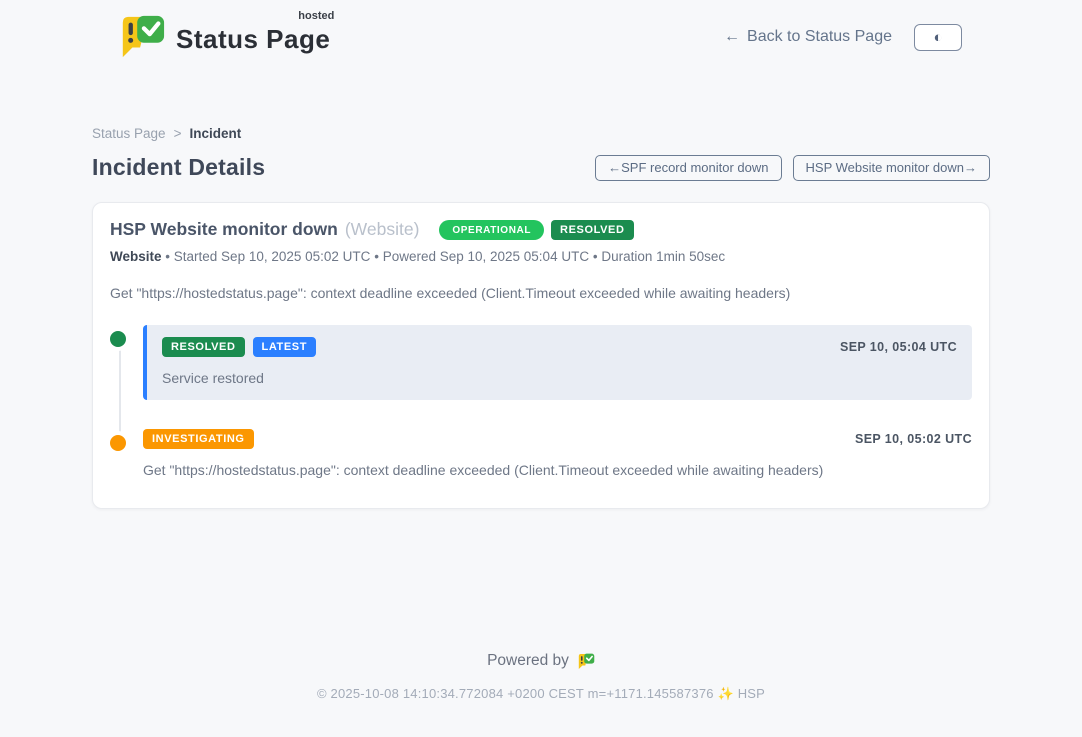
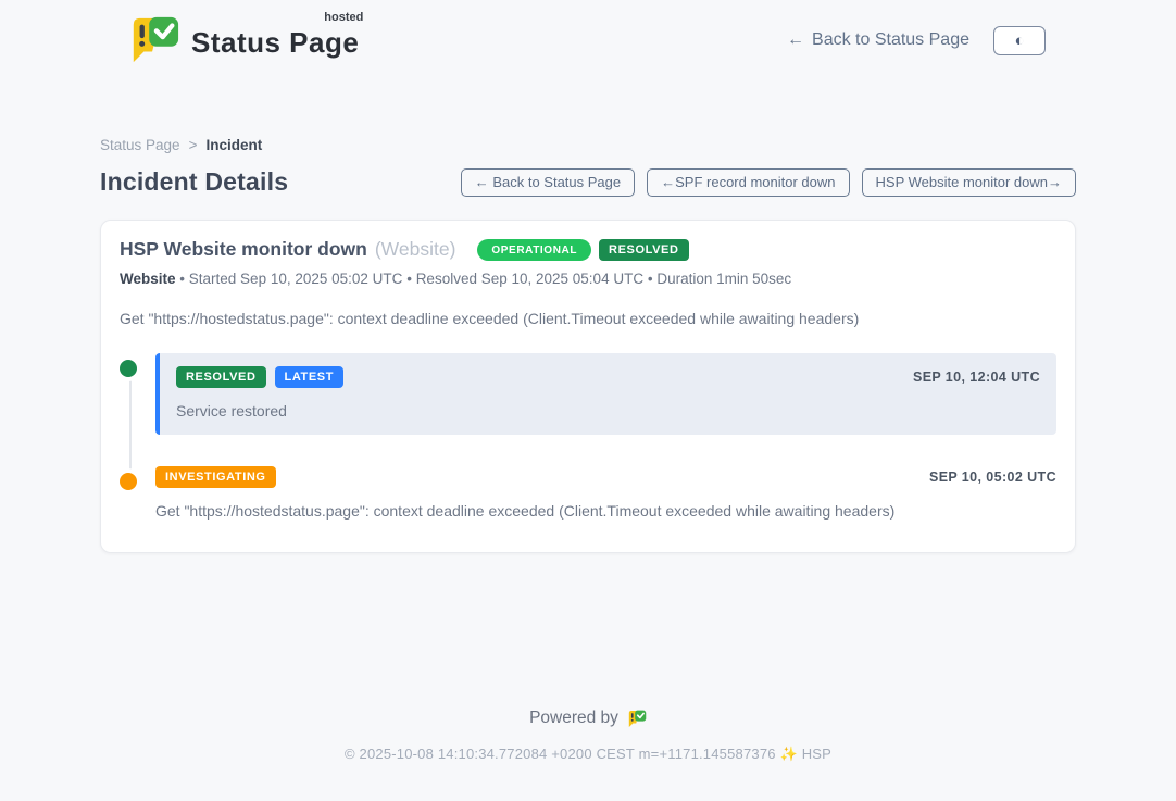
  Status Page
  hosted
  ←
  Back to Status Page
  ◐
  Status Page
  >
  Incident
  Incident Details
+ ← Back to Status Page
  ←SPF record monitor down
  HSP Website monitor down→
  HSP Website monitor down
  (Website)
  OPERATIONAL
  RESOLVED
- Website • Started Sep 10, 2025 05:02 UTC • Powered Sep 10, 2025 05:04 UTC • Duration 1min 50sec
+ Website • Started Sep 10, 2025 05:02 UTC • Resolved Sep 10, 2025 05:04 UTC • Duration 1min 50sec
  Get "https://hostedstatus.page": context deadline exceeded (Client.Timeout exceeded while awaiting headers)
  RESOLVED
  LATEST
- SEP 10, 05:04 UTC
+ SEP 10, 12:04 UTC
  Service restored
  INVESTIGATING
  SEP 10, 05:02 UTC
  Get "https://hostedstatus.page": context deadline exceeded (Client.Timeout exceeded while awaiting headers)
  Powered by
  © 2025-10-08 14:10:34.772084 +0200 CEST m=+1171.145587376 ✨ HSP
